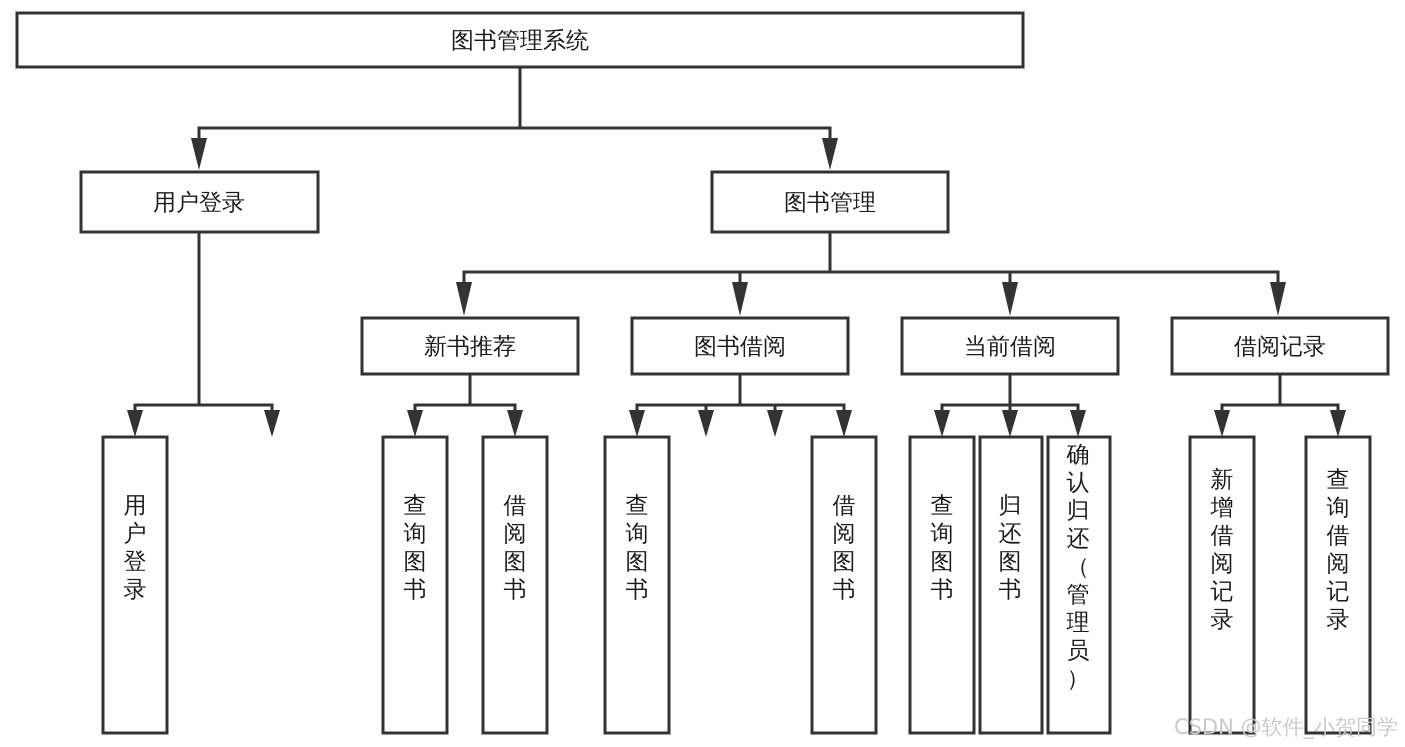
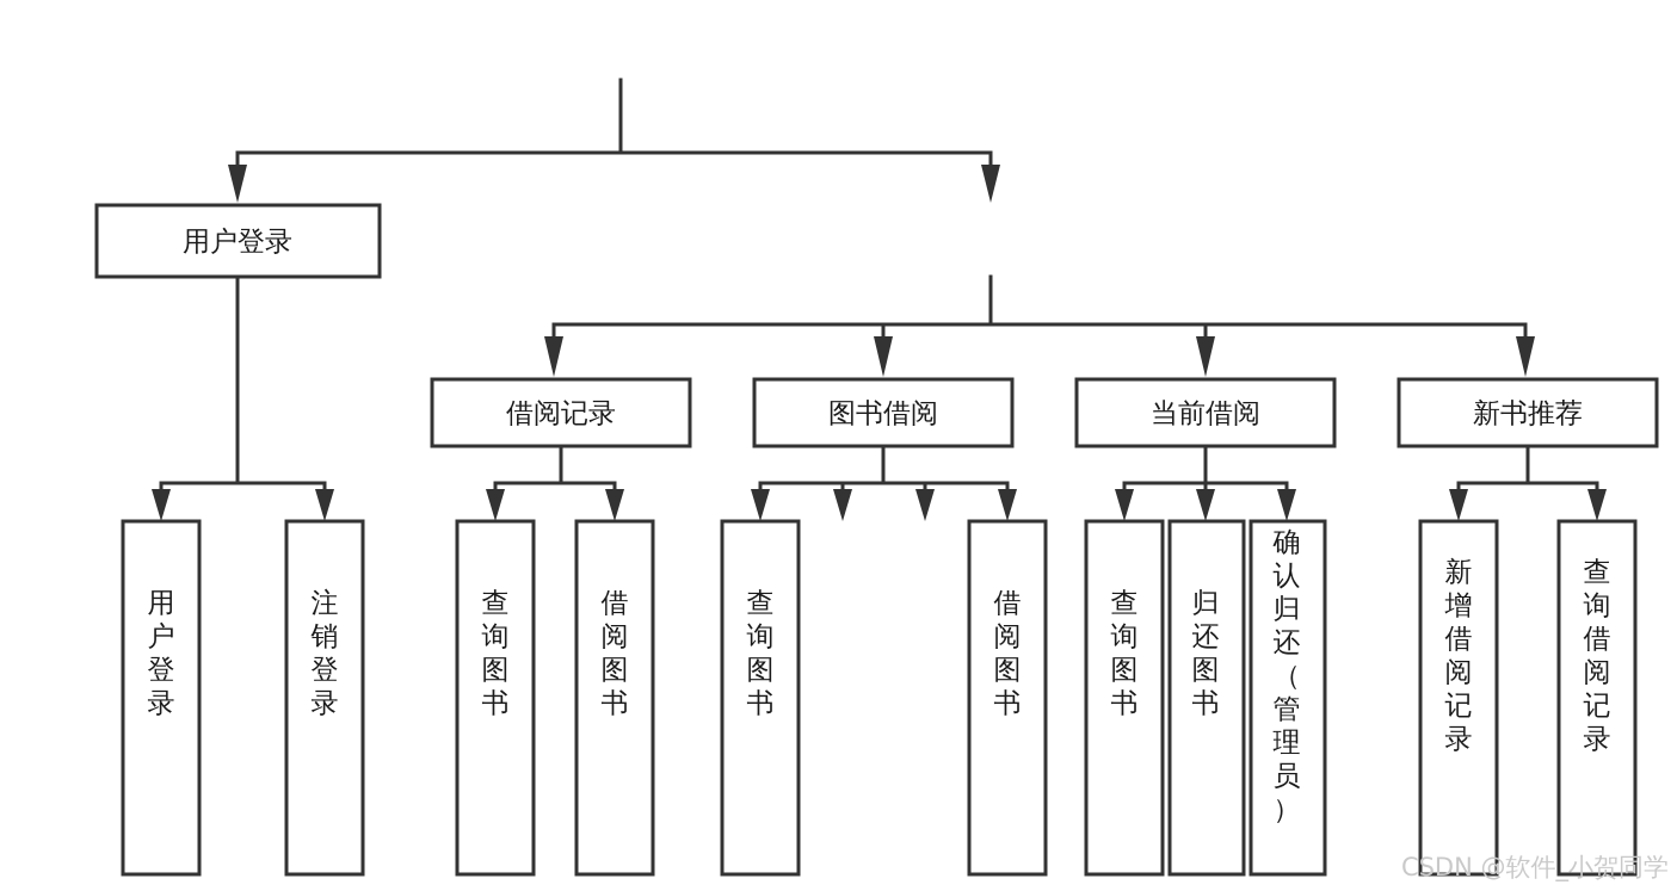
- 图书管理系统
  用户登录
- 图书管理
- 新书推荐
+ 借阅记录
  图书借阅
  当前借阅
- 借阅记录
+ 新书推荐
  用户登录
+ 注销登录
  查询图书
  借阅图书
  查询图书
  借阅图书
  查询图书
  归还图书
  确认归还（管理员）
  新增借阅记录
  查询借阅记录
  CSDN @软件_小贺同学
